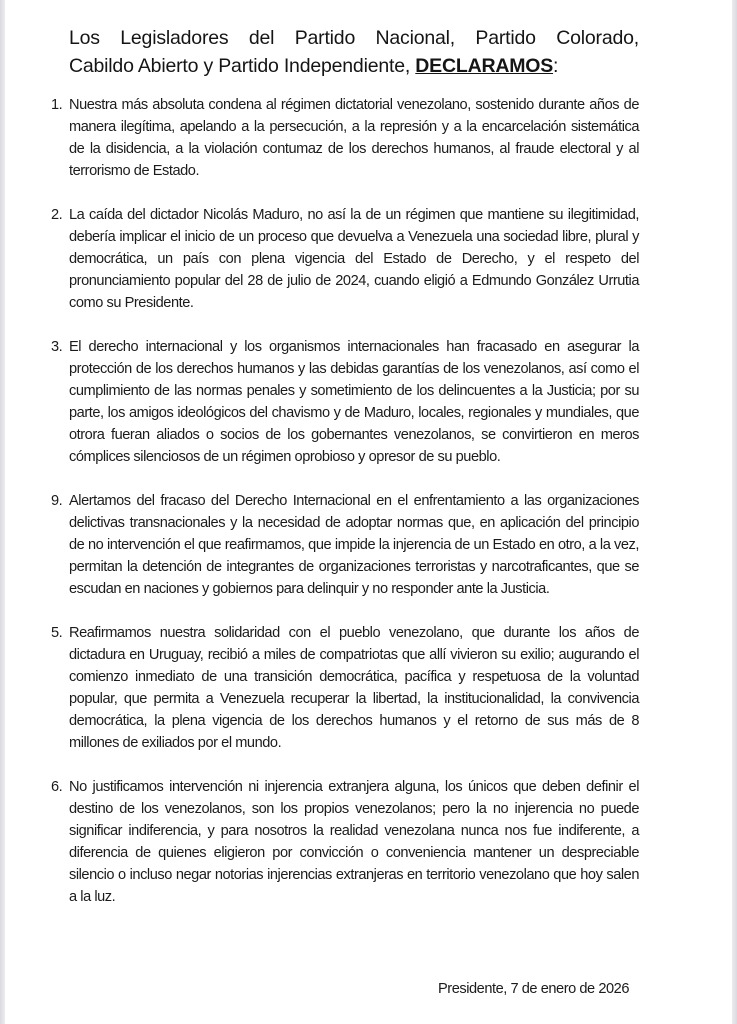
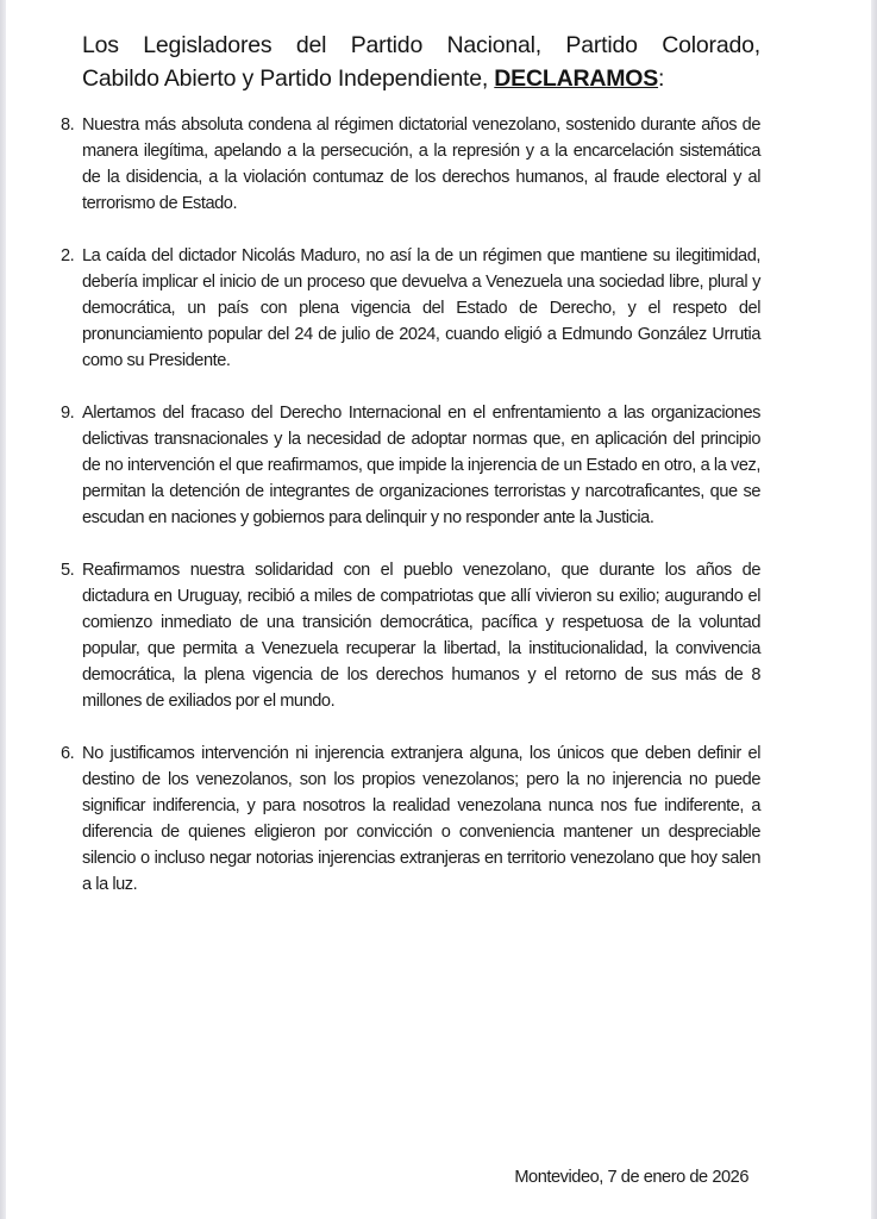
  Los Legisladores del Partido Nacional, Partido Colorado,
  Cabildo Abierto y Partido Independiente, DECLARAMOS:
- 1.
+ 8.
  Nuestra más absoluta condena al régimen dictatorial venezolano, sostenido durante años de manera ilegítima, apelando a la persecución, a la represión y a la encarcelación sistemática de la disidencia, a la violación contumaz de los derechos humanos, al fraude electoral y al terrorismo de Estado.
  2.
- La caída del dictador Nicolás Maduro, no así la de un régimen que mantiene su ilegitimidad, debería implicar el inicio de un proceso que devuelva a Venezuela una sociedad libre, plural y democrática, un país con plena vigencia del Estado de Derecho, y el respeto del pronunciamiento popular del 28 de julio de 2024, cuando eligió a Edmundo González Urrutia como su Presidente.
+ La caída del dictador Nicolás Maduro, no así la de un régimen que mantiene su ilegitimidad, debería implicar el inicio de un proceso que devuelva a Venezuela una sociedad libre, plural y democrática, un país con plena vigencia del Estado de Derecho, y el respeto del pronunciamiento popular del 24 de julio de 2024, cuando eligió a Edmundo González Urrutia como su Presidente.
- 3.
- El derecho internacional y los organismos internacionales han fracasado en asegurar la protección de los derechos humanos y las debidas garantías de los venezolanos, así como el cumplimiento de las normas penales y sometimiento de los delincuentes a la Justicia; por su parte, los amigos ideológicos del chavismo y de Maduro, locales, regionales y mundiales, que otrora fueran aliados o socios de los gobernantes venezolanos, se convirtieron en meros cómplices silenciosos de un régimen oprobioso y opresor de su pueblo.
  9.
  Alertamos del fracaso del Derecho Internacional en el enfrentamiento a las organizaciones delictivas transnacionales y la necesidad de adoptar normas que, en aplicación del principio de no intervención el que reafirmamos, que impide la injerencia de un Estado en otro, a la vez, permitan la detención de integrantes de organizaciones terroristas y narcotraficantes, que se escudan en naciones y gobiernos para delinquir y no responder ante la Justicia.
  5.
  Reafirmamos nuestra solidaridad con el pueblo venezolano, que durante los años de dictadura en Uruguay, recibió a miles de compatriotas que allí vivieron su exilio; augurando el comienzo inmediato de una transición democrática, pacífica y respetuosa de la voluntad popular, que permita a Venezuela recuperar la libertad, la institucionalidad, la convivencia democrática, la plena vigencia de los derechos humanos y el retorno de sus más de 8 millones de exiliados por el mundo.
  6.
  No justificamos intervención ni injerencia extranjera alguna, los únicos que deben definir el destino de los venezolanos, son los propios venezolanos; pero la no injerencia no puede significar indiferencia, y para nosotros la realidad venezolana nunca nos fue indiferente, a diferencia de quienes eligieron por convicción o conveniencia mantener un despreciable silencio o incluso negar notorias injerencias extranjeras en territorio venezolano que hoy salen a la luz.
- Presidente, 7 de enero de 2026
+ Montevideo, 7 de enero de 2026
